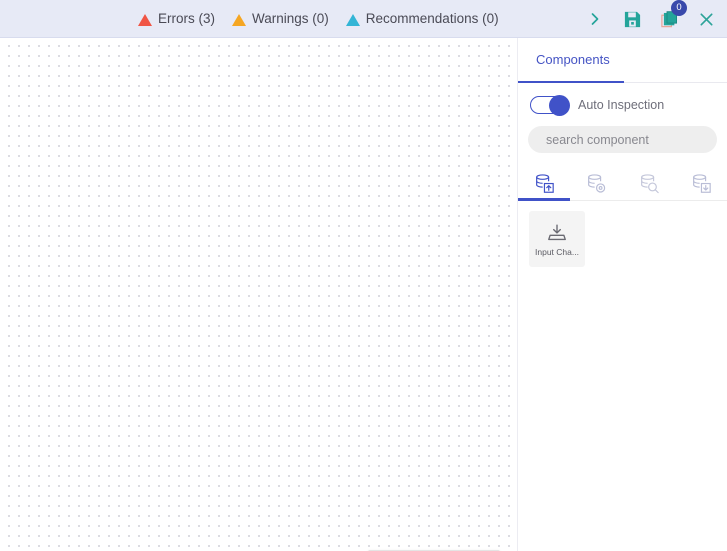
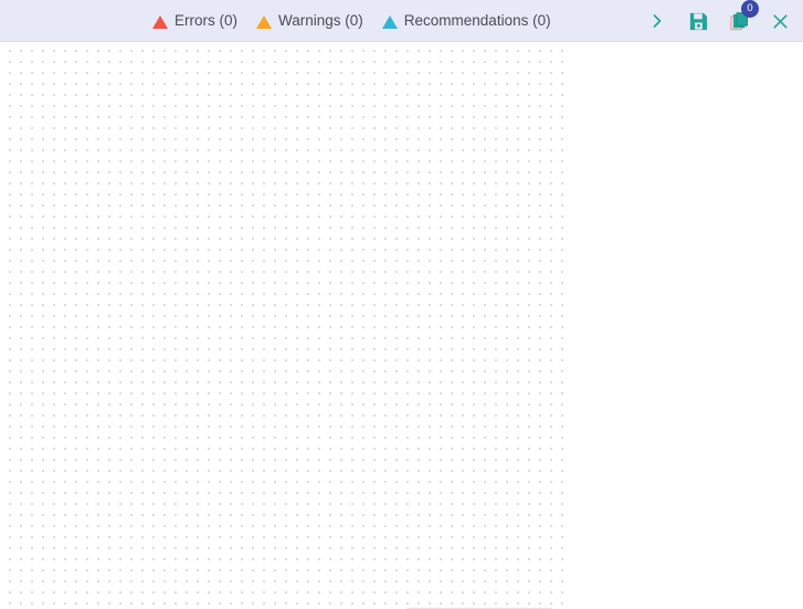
- Errors (3)
+ Errors (0)
  Warnings (0)
  Recommendations (0)
  0
- Components
- Auto Inspection
- search component
- Input Cha...
